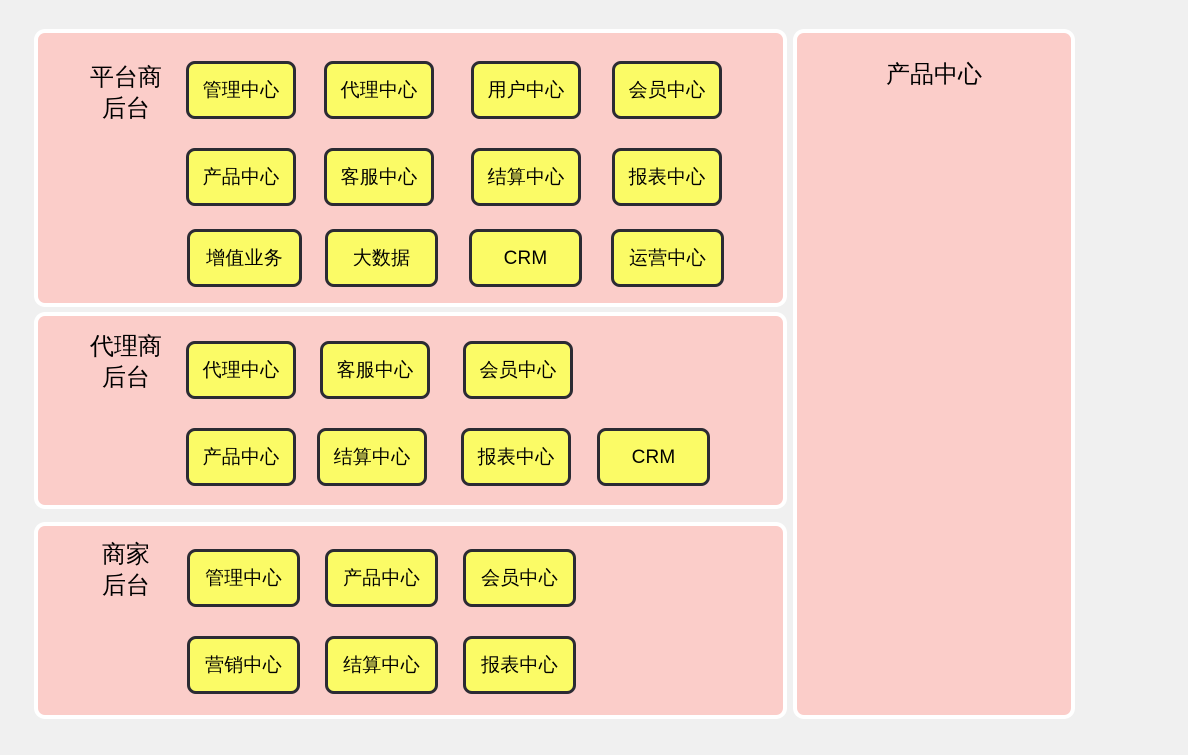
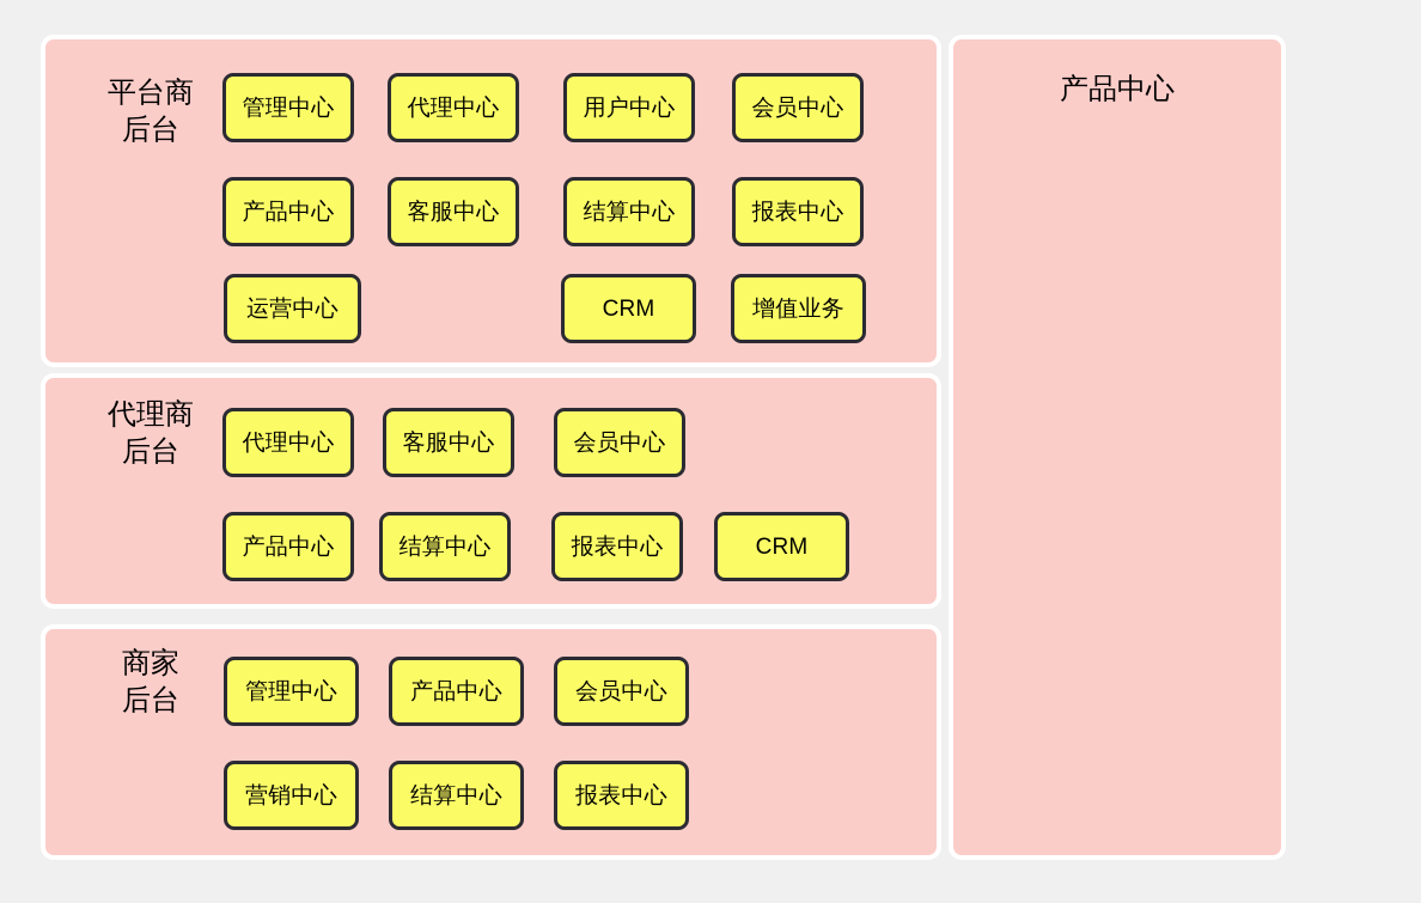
  平台商
  后台
  管理中心
  代理中心
  用户中心
  会员中心
  产品中心
  客服中心
  结算中心
  报表中心
- 增值业务
+ 运营中心
- 大数据
  CRM
- 运营中心
+ 增值业务
  代理商
  后台
  代理中心
  客服中心
  会员中心
  产品中心
  结算中心
  报表中心
  CRM
  商家
  后台
  管理中心
  产品中心
  会员中心
  营销中心
  结算中心
  报表中心
  产品中心
